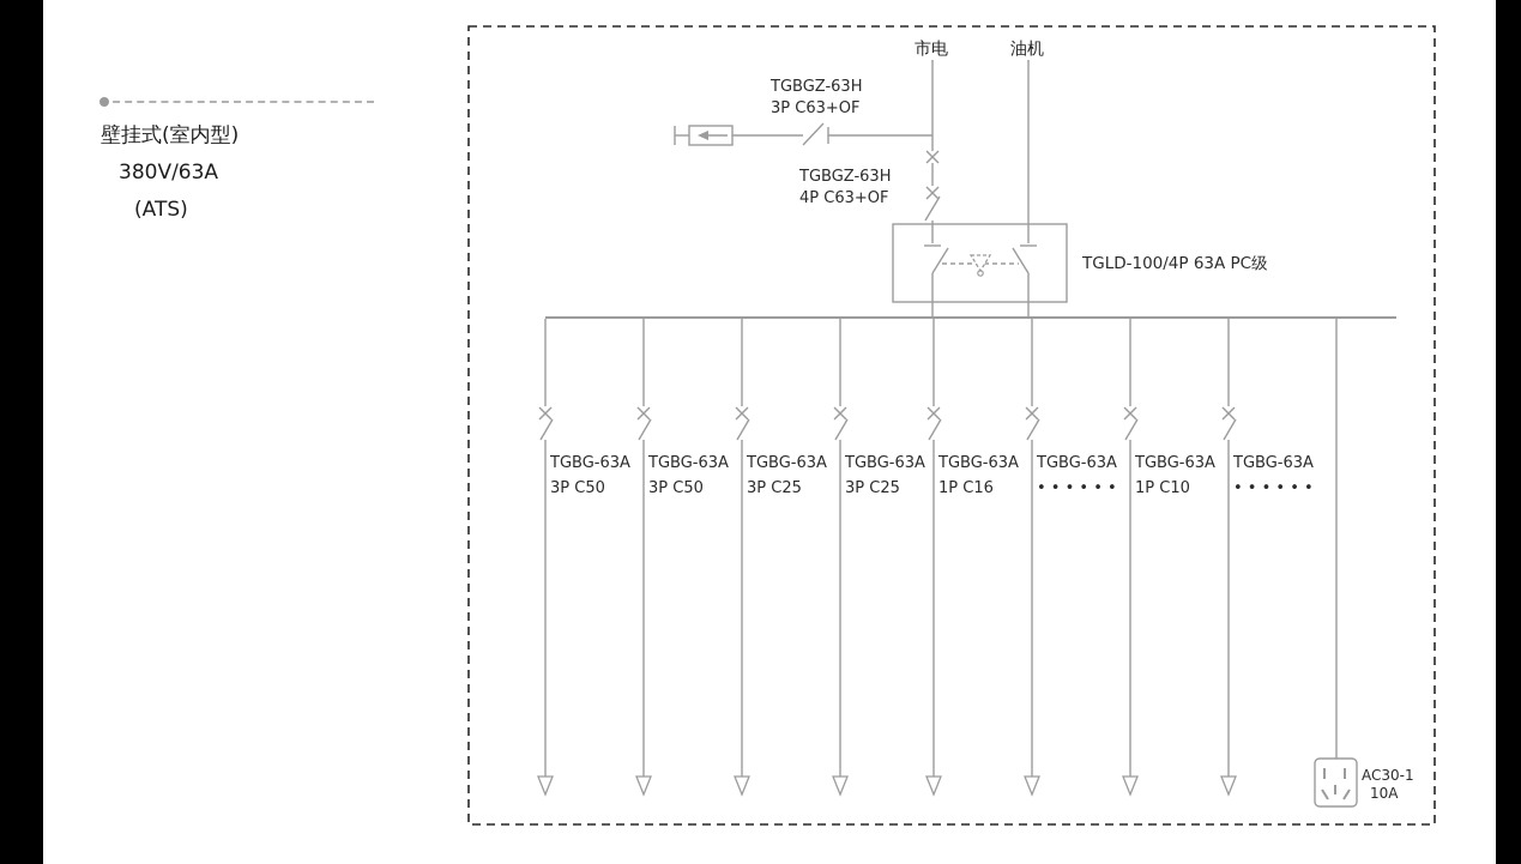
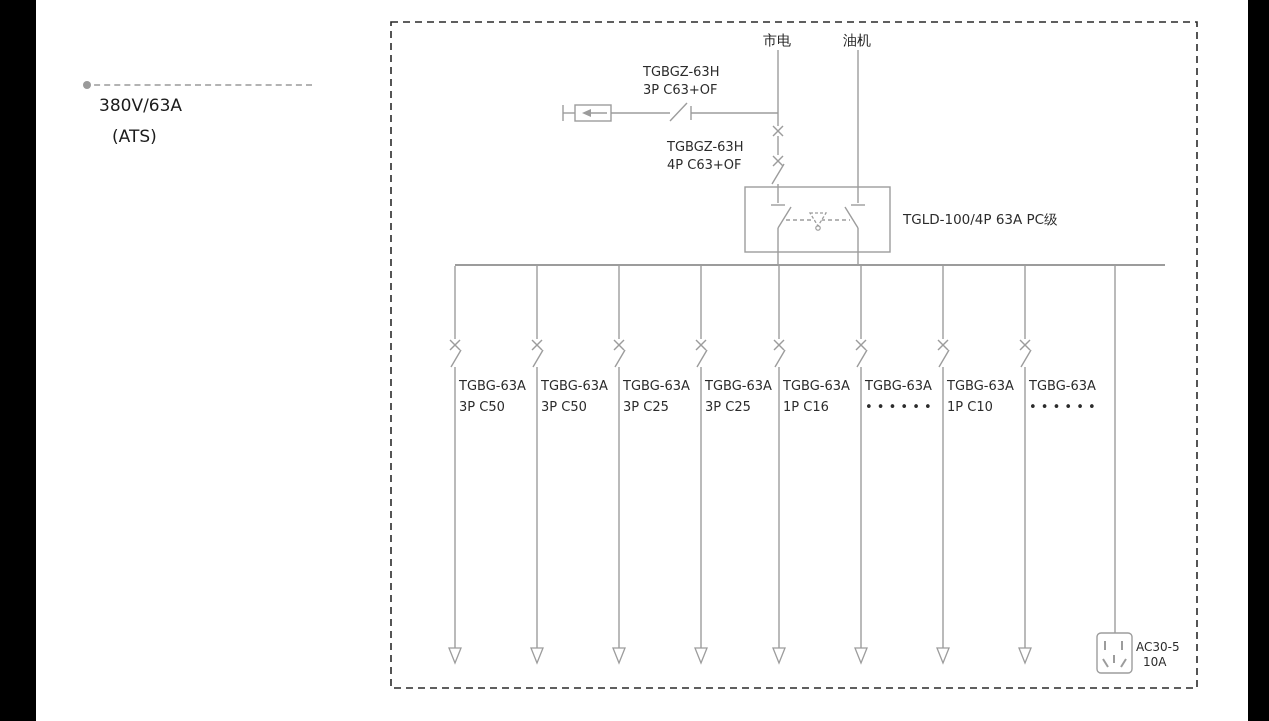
- 壁挂式(室内型)
  380V/63A
  (ATS)
  市电
  油机
  TGBGZ-63H
  3P C63+OF
  TGBGZ-63H
  4P C63+OF
  TGLD-100/4P 63A PC级
  TGBG-63A
  3P C50
  TGBG-63A
  3P C50
  TGBG-63A
  3P C25
  TGBG-63A
  3P C25
  TGBG-63A
  1P C16
  TGBG-63A
  • • • • • •
  TGBG-63A
  1P C10
  TGBG-63A
  • • • • • •
- AC30-1
+ AC30-5
  10A
